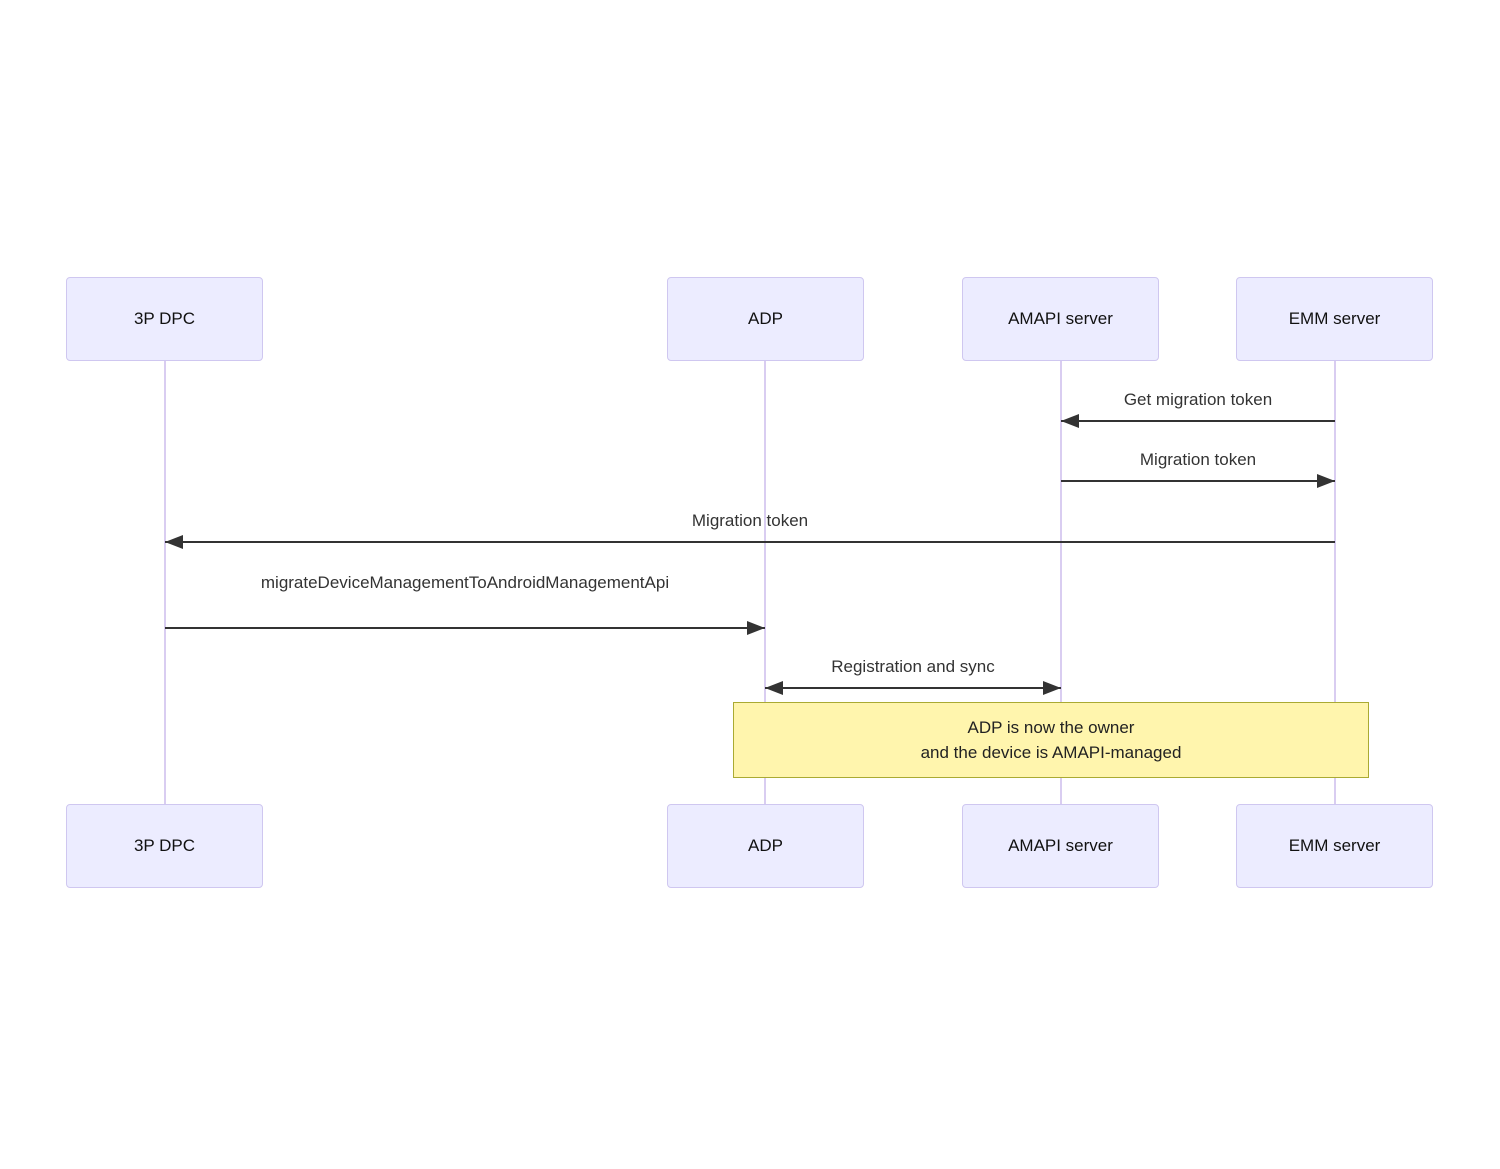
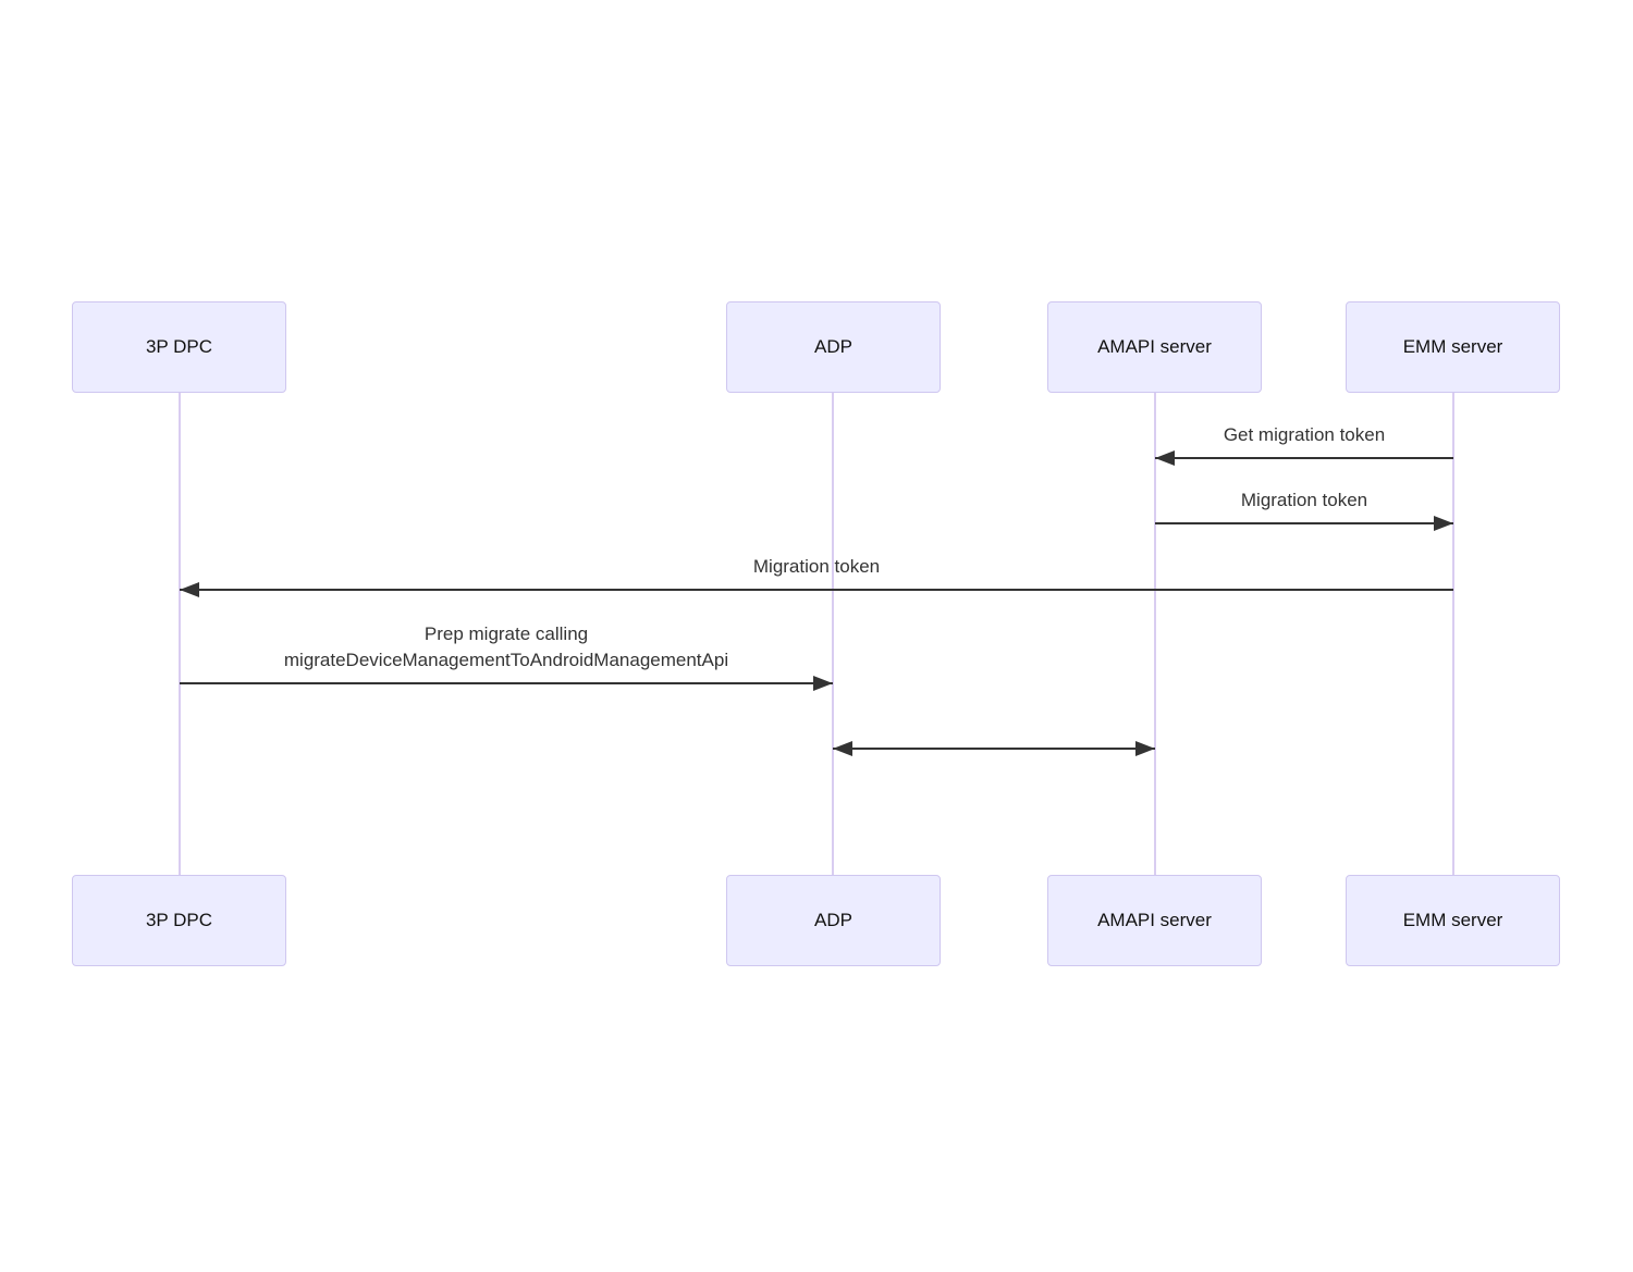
  3P DPC
  ADP
  AMAPI server
  EMM server
  Get migration token
  Migration token
  Migration token
+ Prep migrate calling
  migrateDeviceManagementToAndroidManagementApi
- Registration and sync
- ADP is now the owner
- and the device is AMAPI-managed
  3P DPC
  ADP
  AMAPI server
  EMM server
